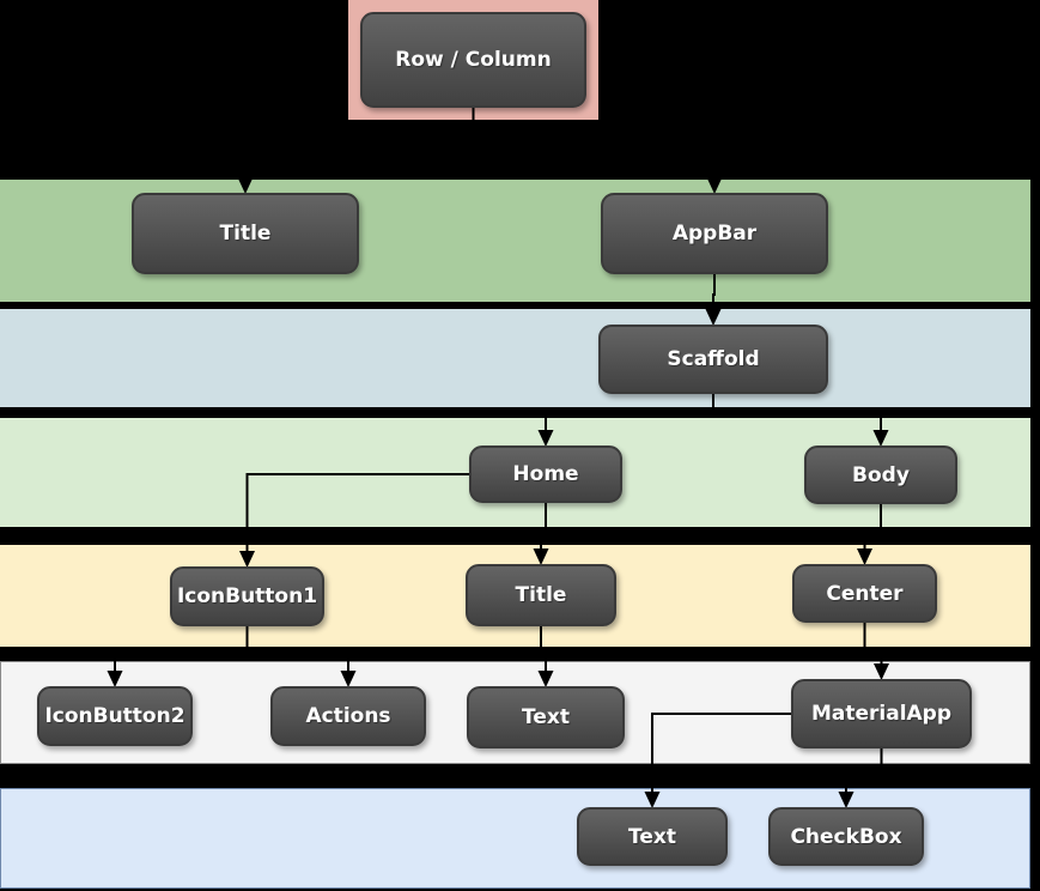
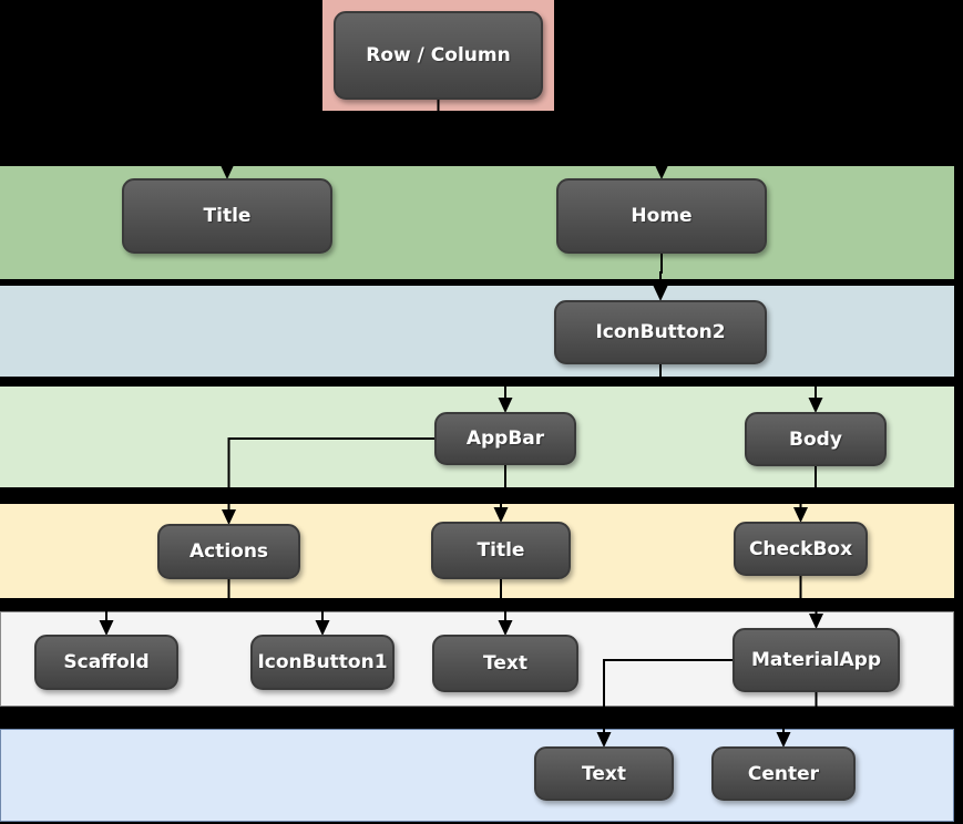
  Row / Column
  Title
- AppBar
+ Home
- Scaffold
+ IconButton2
- Home
+ AppBar
  Body
- IconButton1
+ Actions
  Title
- Center
+ CheckBox
- IconButton2
+ Scaffold
- Actions
+ IconButton1
  Text
  MaterialApp
  Text
- CheckBox
+ Center
